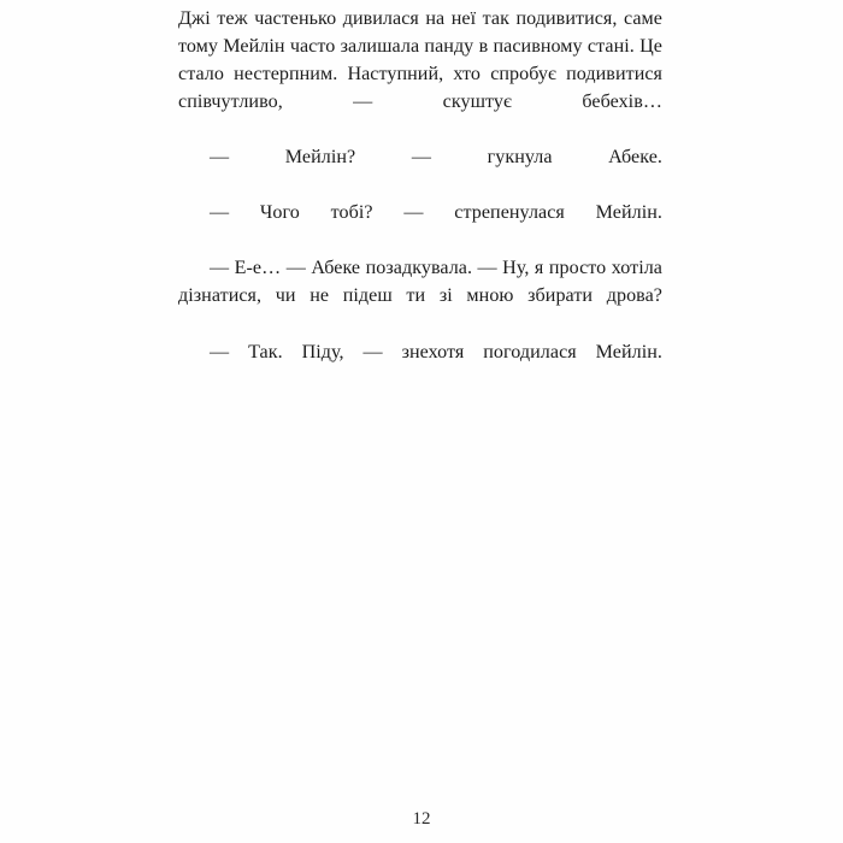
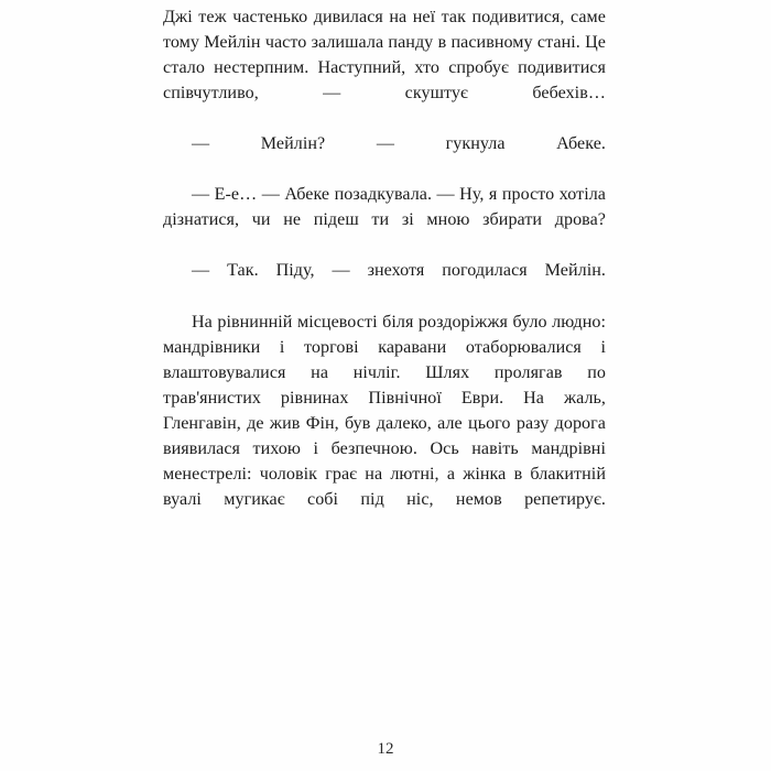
  Джі теж частенько дивилася на неї так подивитися, саме тому Мейлін часто залишала панду в пасивному стані. Це стало нестерпним. Наступний, хто спробує подивитися співчутливо, — скуштує бебехів…
  — Мейлін? — гукнула Абеке.
- — Чого тобі? — стрепенулася Мейлін.
  — Е-е… — Абеке позадкувала. — Ну, я просто хотіла дізнатися, чи не підеш ти зі мною збирати дрова?
  — Так. Піду, — знехотя погодилася Мейлін.
+ На рівнинній місцевості біля роздоріжжя було людно: мандрівники і торгові каравани отаборювалися і влаштовувалися на нічліг. Шлях пролягав по трав'янистих рівнинах Північної Еври. На жаль, Гленгавін, де жив Фін, був далеко, але цього разу дорога виявилася тихою і безпечною. Ось навіть мандрівні менестрелі: чоловік грає на лютні, а жінка в блакитній вуалі мугикає собі під ніс, немов репетирує.
  12
